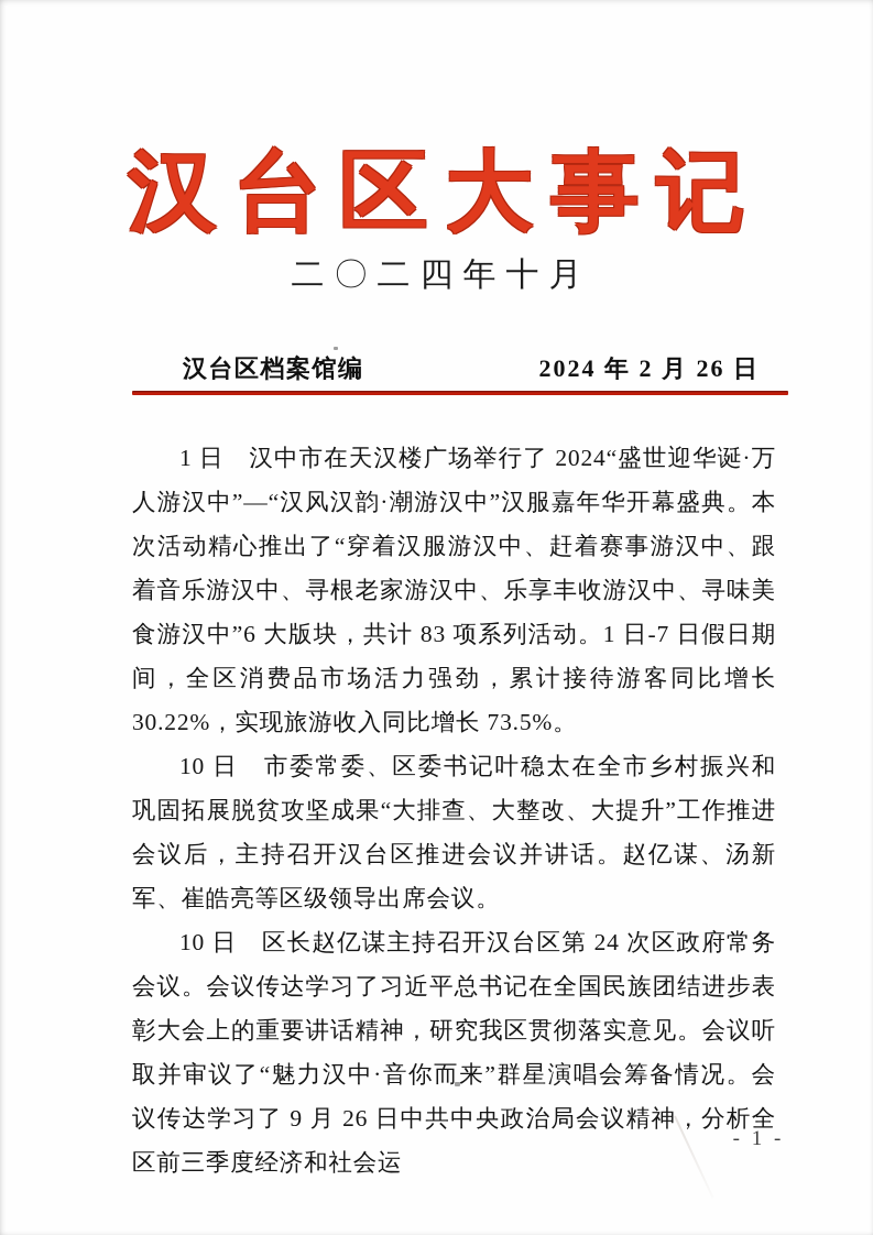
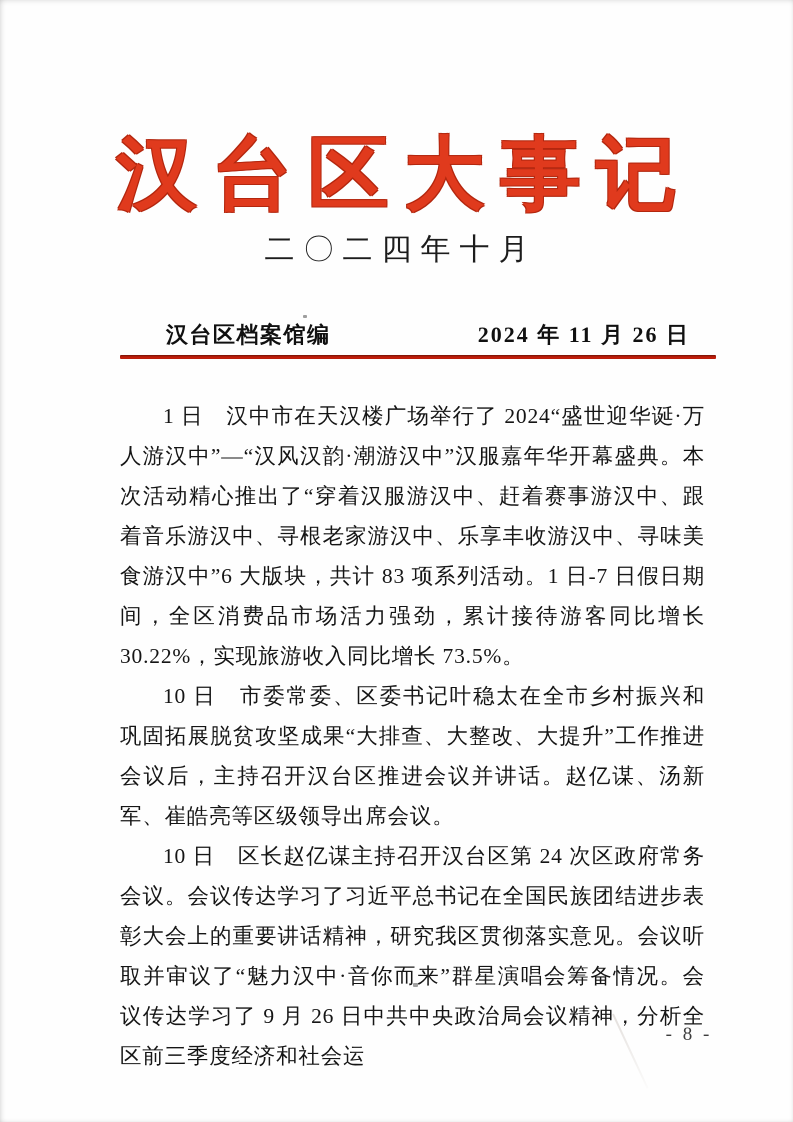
  汉台区大事记
  二〇二四年十月
  汉台区档案馆编
- 2024 年 2 月 26 日
+ 2024 年 11 月 26 日
  1 日 汉中市在天汉楼广场举行了 2024“盛世迎华诞·万人游汉中”—“汉风汉韵·潮游汉中”汉服嘉年华开幕盛典。本次活动精心推出了“穿着汉服游汉中、赶着赛事游汉中、跟着音乐游汉中、寻根老家游汉中、乐享丰收游汉中、寻味美食游汉中”6 大版块，共计 83 项系列活动。1 日-7 日假日期间，全区消费品市场活力强劲，累计接待游客同比增长 30.22%，实现旅游收入同比增长 73.5%。
  10 日 市委常委、区委书记叶稳太在全市乡村振兴和巩固拓展脱贫攻坚成果“大排查、大整改、大提升”工作推进会议后，主持召开汉台区推进会议并讲话。赵亿谋、汤新军、崔皓亮等区级领导出席会议。
  10 日 区长赵亿谋主持召开汉台区第 24 次区政府常务会议。会议传达学习了习近平总书记在全国民族团结进步表彰大会上的重要讲话精神，研究我区贯彻落实意见。会议听取并审议了“魅力汉中·音你而来”群星演唱会筹备情况。会议传达学习了 9 月 26 日中共中央政治局会议精神，分析全区前三季度经济和社会运
- - 1 -
+ - 8 -
